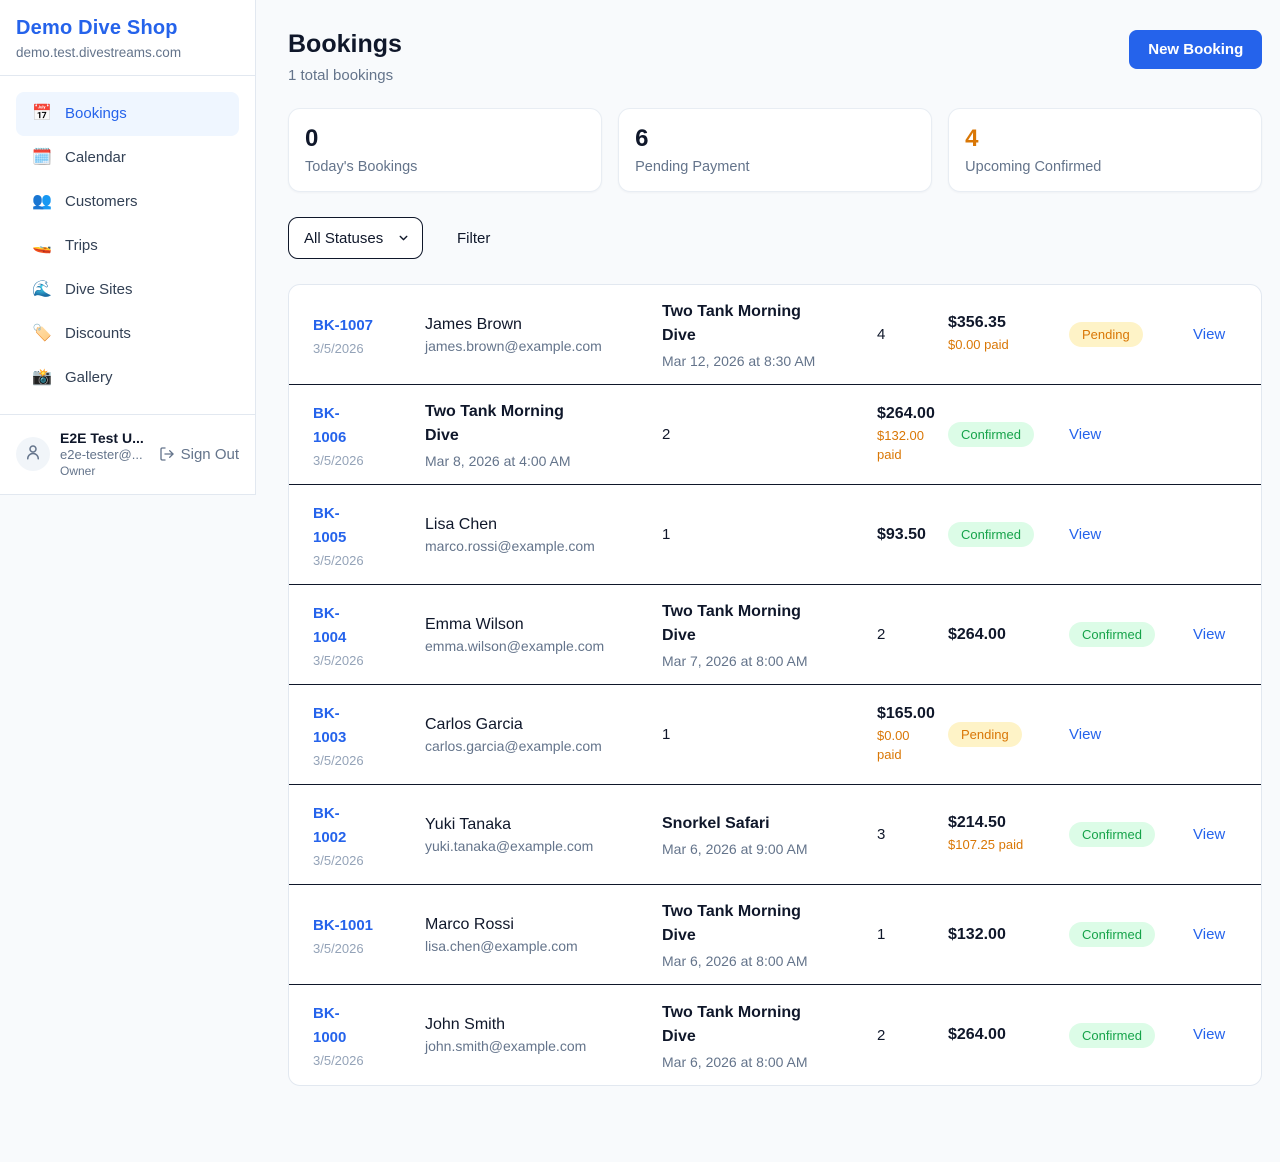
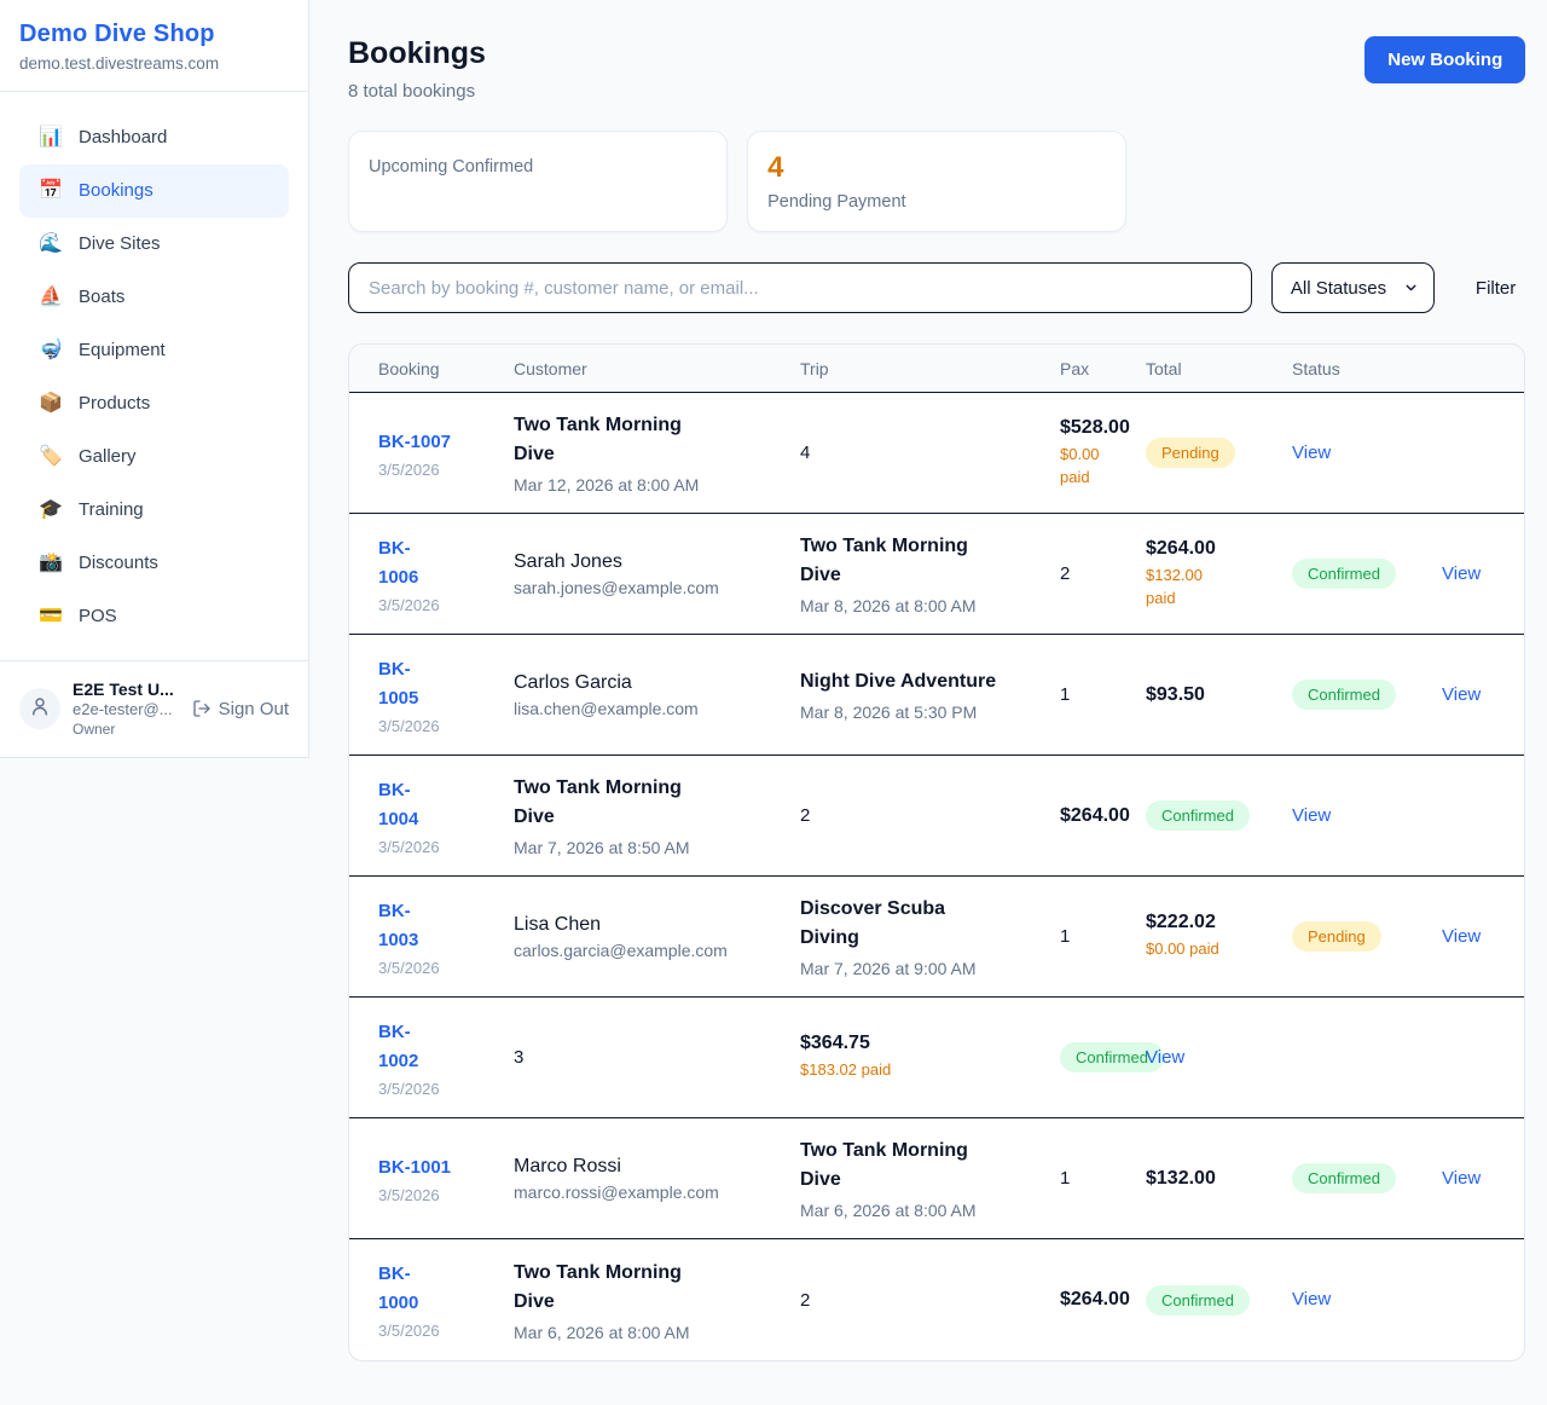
  Demo Dive Shop
  demo.test.divestreams.com
+ 📊
+ Dashboard
  📅
  Bookings
- 🗓️
- Calendar
- 👥
- Customers
- 🚤
- Trips
  🌊
  Dive Sites
+ ⛵
+ Boats
+ 🤿
+ Equipment
+ 📦
+ Products
  🏷️
- Discounts
+ Gallery
+ 🎓
+ Training
  📸
- Gallery
+ Discounts
+ 💳
+ POS
  E2E Test U...
  e2e-tester@...
  Owner
  Sign Out
  Bookings
- 1 total bookings
+ 8 total bookings
  New Booking
- 0
- Today's Bookings
- 6
- Pending Payment
+ Upcoming Confirmed
  4
- Upcoming Confirmed
+ Pending Payment
+ Search by booking #, customer name, or email...
  All Statuses
  Filter
+ Booking
+ Customer
+ Trip
+ Pax
+ Total
+ Status
  BK-1007
  3/5/2026
- James Brown
- james.brown@example.com
  Two Tank Morning
  Dive
- Mar 12, 2026 at 8:30 AM
+ Mar 12, 2026 at 8:00 AM
  4
- $356.35
+ $528.00
  $0.00 paid
  Pending
  View
  BK-
  1006
  3/5/2026
+ Sarah Jones
+ sarah.jones@example.com
  Two Tank Morning
  Dive
- Mar 8, 2026 at 4:00 AM
+ Mar 8, 2026 at 8:00 AM
  2
  $264.00
  $132.00
  paid
  Confirmed
  View
  BK-
  1005
  3/5/2026
- Lisa Chen
+ Carlos Garcia
- marco.rossi@example.com
+ lisa.chen@example.com
+ Night Dive Adventure
+ Mar 8, 2026 at 5:30 PM
  1
  $93.50
  Confirmed
  View
  BK-
  1004
  3/5/2026
- Emma Wilson
- emma.wilson@example.com
  Two Tank Morning
  Dive
- Mar 7, 2026 at 8:00 AM
+ Mar 7, 2026 at 8:50 AM
  2
  $264.00
  Confirmed
  View
  BK-
  1003
  3/5/2026
- Carlos Garcia
+ Lisa Chen
  carlos.garcia@example.com
+ Discover Scuba
+ Diving
+ Mar 7, 2026 at 9:00 AM
  1
- $165.00
+ $222.02
  $0.00 paid
  Pending
  View
  BK-
  1002
  3/5/2026
- Yuki Tanaka
- yuki.tanaka@example.com
- Snorkel Safari
- Mar 6, 2026 at 9:00 AM
  3
- $214.50
+ $364.75
- $107.25 paid
+ $183.02 paid
  Confirmed
  View
  BK-1001
  3/5/2026
  Marco Rossi
- lisa.chen@example.com
+ marco.rossi@example.com
  Two Tank Morning
  Dive
  Mar 6, 2026 at 8:00 AM
  1
  $132.00
  Confirmed
  View
  BK-
  1000
  3/5/2026
- John Smith
- john.smith@example.com
  Two Tank Morning
  Dive
  Mar 6, 2026 at 8:00 AM
  2
  $264.00
  Confirmed
  View
